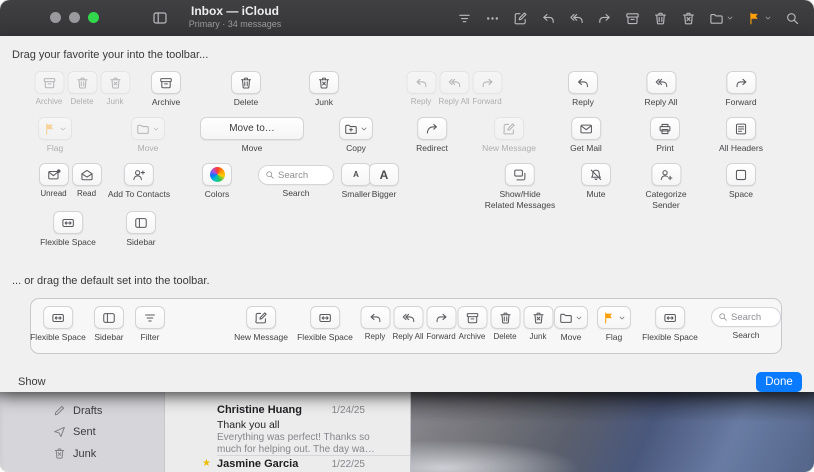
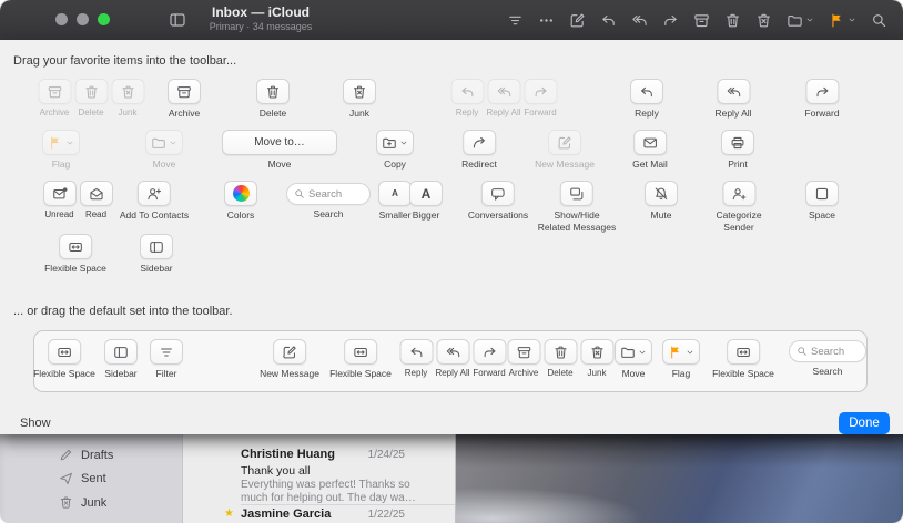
  Inbox — iCloud
  Primary · 34 messages
- Drag your favorite your into the toolbar...
+ Drag your favorite items into the toolbar...
  Archive
  Delete
  Junk
  Archive
  Delete
  Junk
  Reply
  Reply All
  Forward
  Reply
  Reply All
  Forward
  Flag
  Move
  Move to…
  Move
  Copy
  Redirect
  New Message
  Get Mail
  Print
- All Headers
  Unread
  Read
  Add To Contacts
  Colors
  Search
  Search
  A
  Smaller
  A
  Bigger
+ Conversations
  Show/Hide
  Related Messages
  Mute
  Categorize
  Sender
  Space
  Flexible Space
  Sidebar
  ... or drag the default set into the toolbar.
  Flexible Space
  Sidebar
  Filter
  New Message
  Flexible Space
  Reply
  Reply All
  Forward
  Archive
  Delete
  Junk
  Move
  Flag
  Flexible Space
  Search
  Search
  Show
  Done
  Drafts
  Sent
  Junk
  Christine Huang
  1/24/25
  Thank you all
  Everything was perfect! Thanks so much for helping out. The day was
  ★
  Jasmine Garcia
  1/22/25
